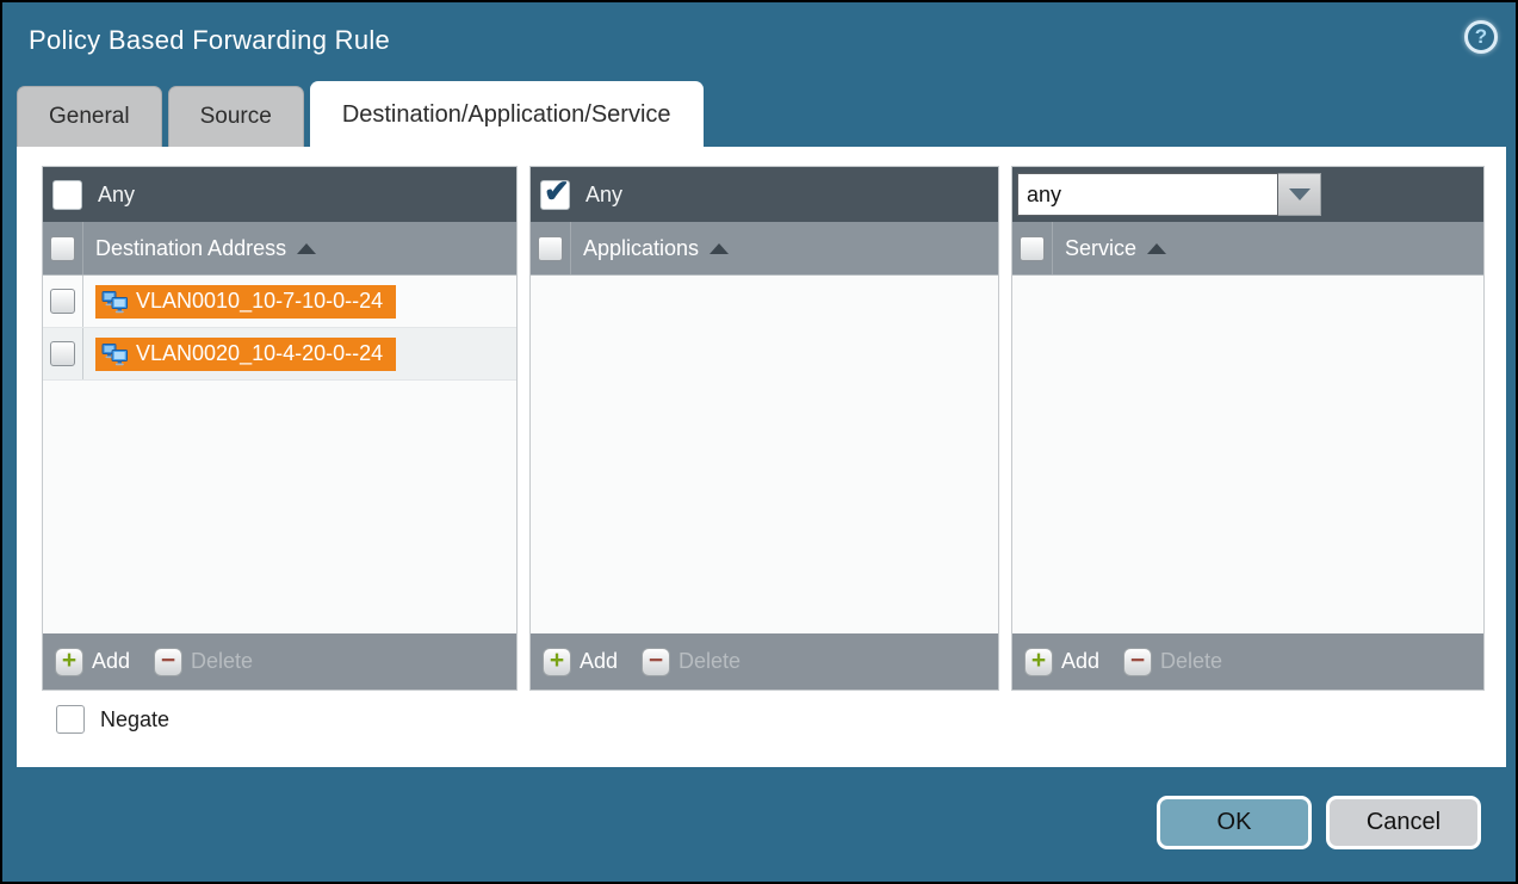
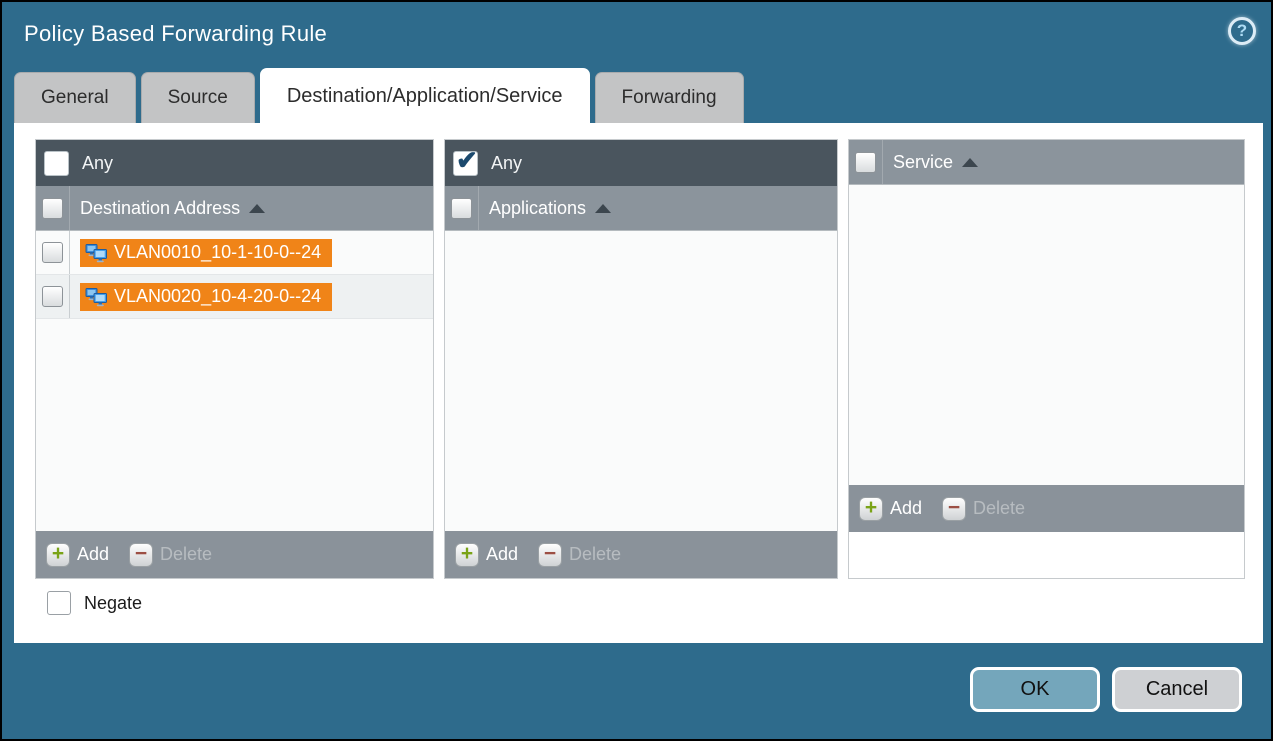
  Policy Based Forwarding Rule
  ?
  General
  Source
  Destination/Application/Service
+ Forwarding
  Any
  Destination Address
- VLAN0010_10-7-10-0--24
+ VLAN0010_10-1-10-0--24
  VLAN0020_10-4-20-0--24
  +
  Add
  −
  Delete
  Any
  Applications
  +
  Add
  −
  Delete
- any
  Service
  +
  Add
  −
  Delete
  Negate
  OK
  Cancel
